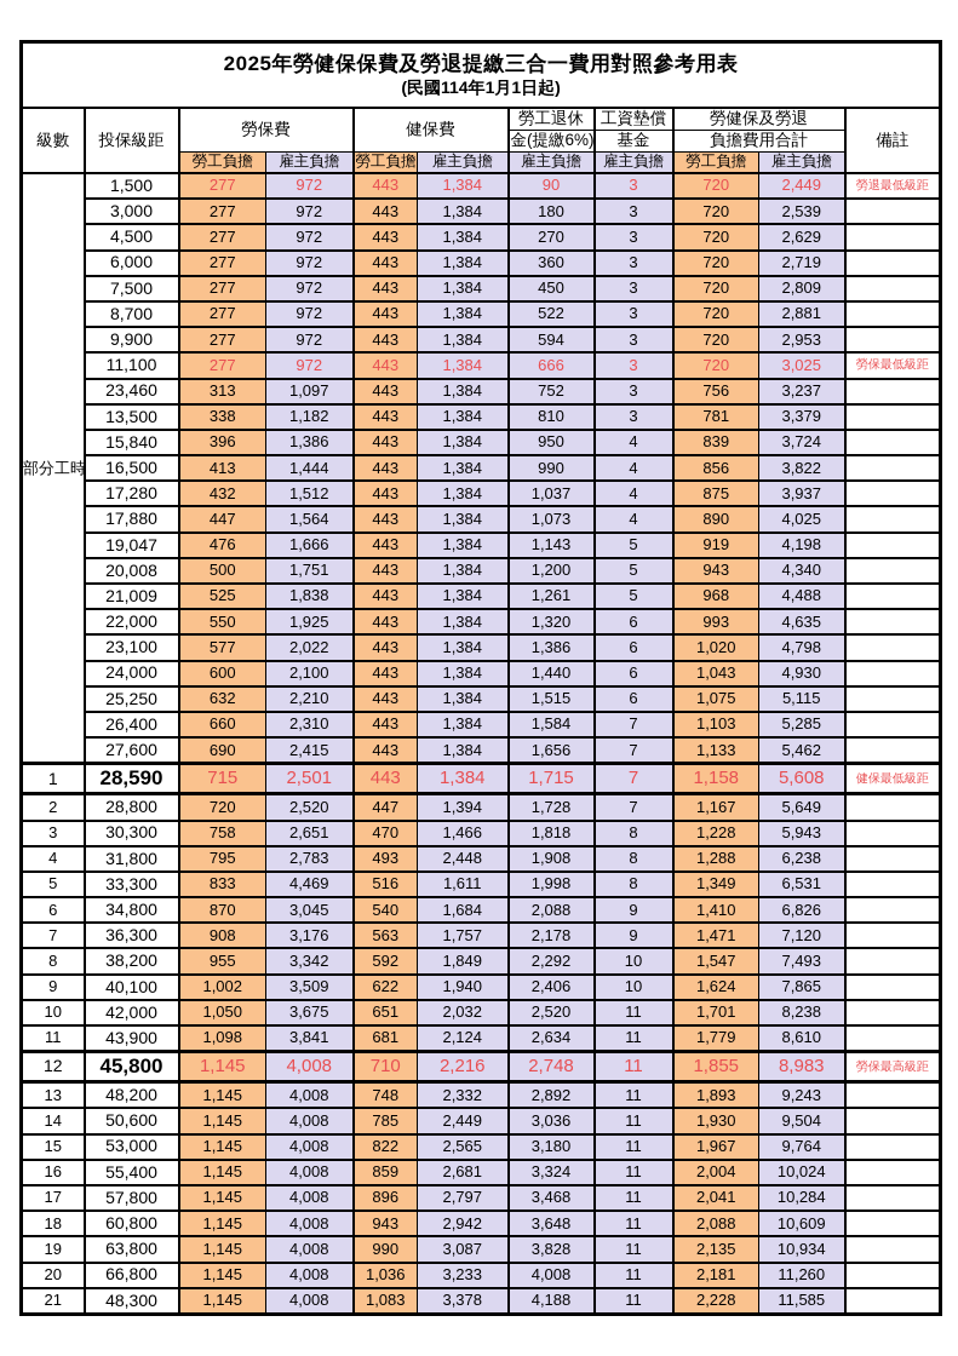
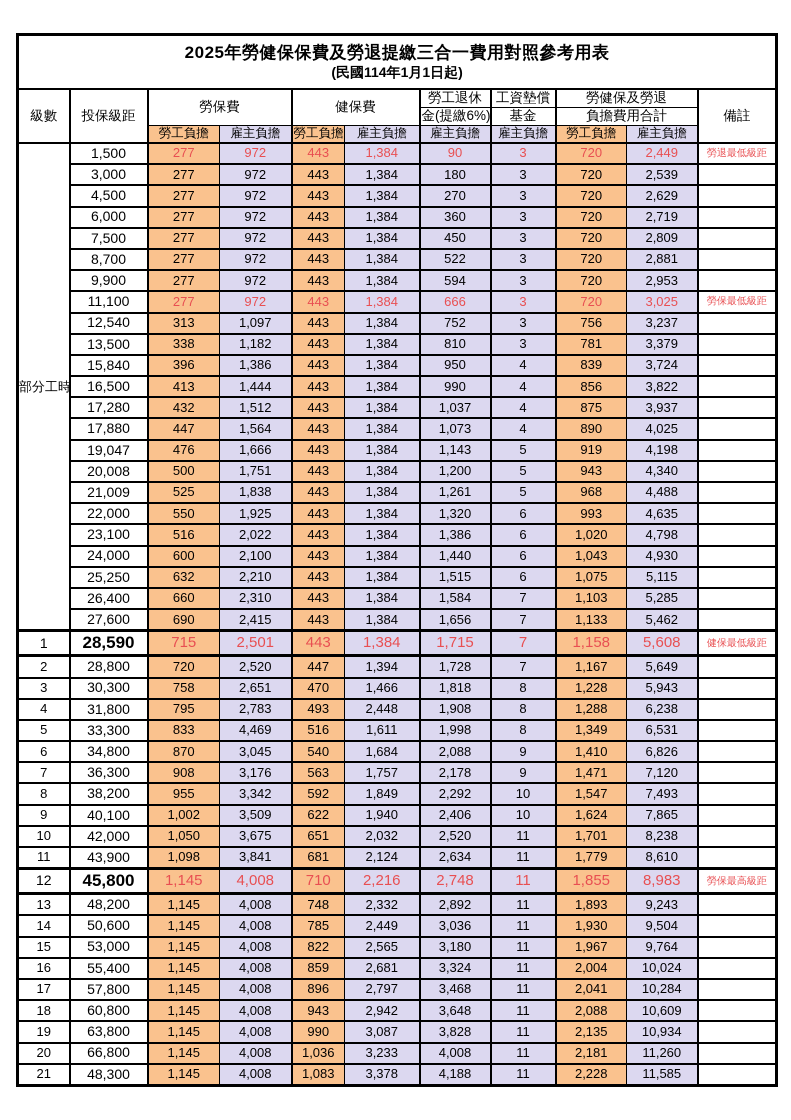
  2025年勞健保保費及勞退提繳三合一費用對照參考用表 (民國114年1月1日起)
  級數	投保級距	勞保費	健保費	勞工退休	工資墊償	勞健保及勞退	備註
  金(提繳6%)	基金	負擔費用合計
  勞工負擔	雇主負擔	勞工負擔	雇主負擔	雇主負擔	雇主負擔	勞工負擔	雇主負擔
  部分工時	1,500	277	972	443	1,384	90	3	720	2,449	勞退最低級距
  3,000	277	972	443	1,384	180	3	720	2,539
  4,500	277	972	443	1,384	270	3	720	2,629
  6,000	277	972	443	1,384	360	3	720	2,719
  7,500	277	972	443	1,384	450	3	720	2,809
  8,700	277	972	443	1,384	522	3	720	2,881
  9,900	277	972	443	1,384	594	3	720	2,953
  11,100	277	972	443	1,384	666	3	720	3,025	勞保最低級距
- 23,460	313	1,097	443	1,384	752	3	756	3,237
+ 12,540	313	1,097	443	1,384	752	3	756	3,237
  13,500	338	1,182	443	1,384	810	3	781	3,379
  15,840	396	1,386	443	1,384	950	4	839	3,724
  16,500	413	1,444	443	1,384	990	4	856	3,822
  17,280	432	1,512	443	1,384	1,037	4	875	3,937
  17,880	447	1,564	443	1,384	1,073	4	890	4,025
  19,047	476	1,666	443	1,384	1,143	5	919	4,198
  20,008	500	1,751	443	1,384	1,200	5	943	4,340
  21,009	525	1,838	443	1,384	1,261	5	968	4,488
  22,000	550	1,925	443	1,384	1,320	6	993	4,635
- 23,100	577	2,022	443	1,384	1,386	6	1,020	4,798
+ 23,100	516	2,022	443	1,384	1,386	6	1,020	4,798
  24,000	600	2,100	443	1,384	1,440	6	1,043	4,930
  25,250	632	2,210	443	1,384	1,515	6	1,075	5,115
  26,400	660	2,310	443	1,384	1,584	7	1,103	5,285
  27,600	690	2,415	443	1,384	1,656	7	1,133	5,462
  1	28,590	715	2,501	443	1,384	1,715	7	1,158	5,608	健保最低級距
  2	28,800	720	2,520	447	1,394	1,728	7	1,167	5,649
  3	30,300	758	2,651	470	1,466	1,818	8	1,228	5,943
  4	31,800	795	2,783	493	2,448	1,908	8	1,288	6,238
  5	33,300	833	4,469	516	1,611	1,998	8	1,349	6,531
  6	34,800	870	3,045	540	1,684	2,088	9	1,410	6,826
  7	36,300	908	3,176	563	1,757	2,178	9	1,471	7,120
  8	38,200	955	3,342	592	1,849	2,292	10	1,547	7,493
  9	40,100	1,002	3,509	622	1,940	2,406	10	1,624	7,865
  10	42,000	1,050	3,675	651	2,032	2,520	11	1,701	8,238
  11	43,900	1,098	3,841	681	2,124	2,634	11	1,779	8,610
  12	45,800	1,145	4,008	710	2,216	2,748	11	1,855	8,983	勞保最高級距
  13	48,200	1,145	4,008	748	2,332	2,892	11	1,893	9,243
  14	50,600	1,145	4,008	785	2,449	3,036	11	1,930	9,504
  15	53,000	1,145	4,008	822	2,565	3,180	11	1,967	9,764
  16	55,400	1,145	4,008	859	2,681	3,324	11	2,004	10,024
  17	57,800	1,145	4,008	896	2,797	3,468	11	2,041	10,284
  18	60,800	1,145	4,008	943	2,942	3,648	11	2,088	10,609
  19	63,800	1,145	4,008	990	3,087	3,828	11	2,135	10,934
  20	66,800	1,145	4,008	1,036	3,233	4,008	11	2,181	11,260
  21	48,300	1,145	4,008	1,083	3,378	4,188	11	2,228	11,585
